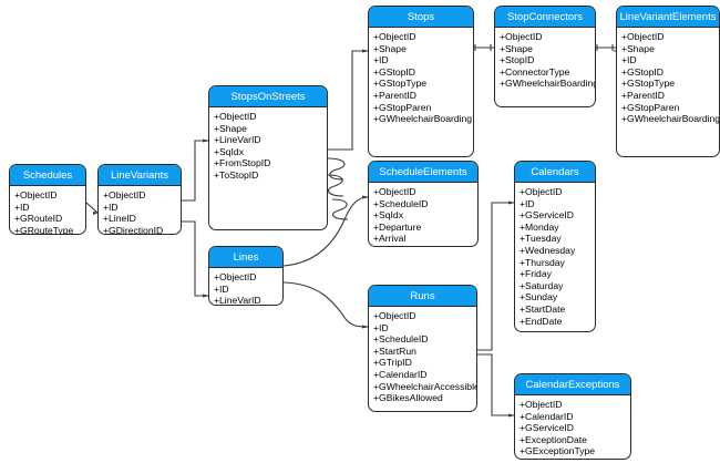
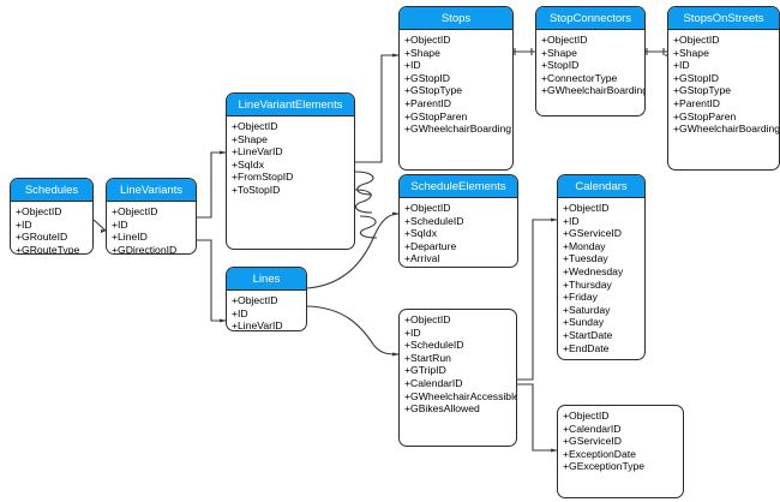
  Schedules
  +ObjectID
  +ID
  +GRouteID
  +GRouteType
  LineVariants
  +ObjectID
  +ID
  +LineID
  +GDirectionID
- StopsOnStreets
+ LineVariantElements
  +ObjectID
  +Shape
  +LineVarID
  +SqIdx
  +FromStopID
  +ToStopID
  Stops
  +ObjectID
  +Shape
  +ID
  +GStopID
  +GStopType
  +ParentID
  +GStopParen
  +GWheelchairBoarding
  StopConnectors
  +ObjectID
  +Shape
  +StopID
  +ConnectorType
  +GWheelchairBoardin
- LineVariantElements
+ StopsOnStreets
  +ObjectID
  +Shape
  +ID
  +GStopID
  +GStopType
  +ParentID
  +GStopParen
  +GWheelchairBoarding
  ScheduleElements
  +ObjectID
  +ScheduleID
  +SqIdx
  +Departure
  +Arrival
  Calendars
  +ObjectID
  +ID
  +GServiceID
  +Monday
  +Tuesday
  +Wednesday
  +Thursday
  +Friday
  +Saturday
  +Sunday
  +StartDate
  +EndDate
  Lines
  +ObjectID
  +ID
  +LineVarID
- Runs
  +ObjectID
  +ID
  +ScheduleID
  +StartRun
  +GTripID
  +CalendarID
  +GWheelchairAccessibl
  +GBikesAllowed
- CalendarExceptions
  +ObjectID
  +CalendarID
  +GServiceID
  +ExceptionDate
  +GExceptionType
